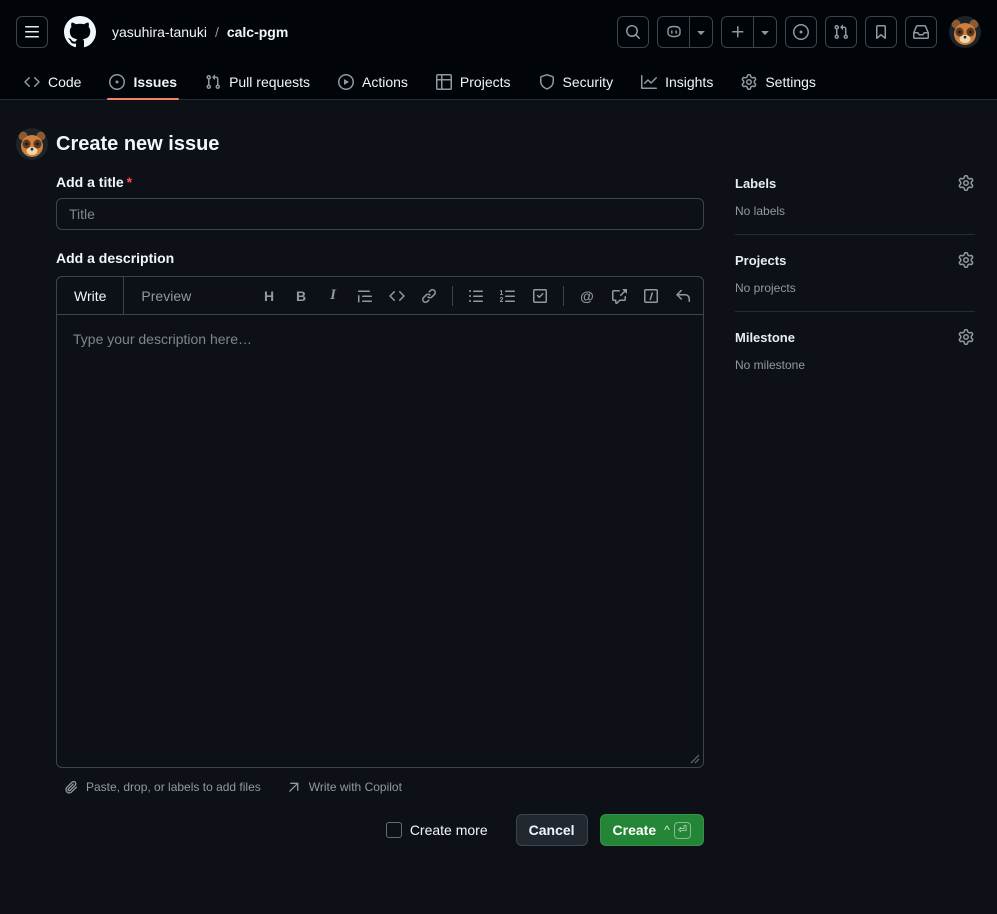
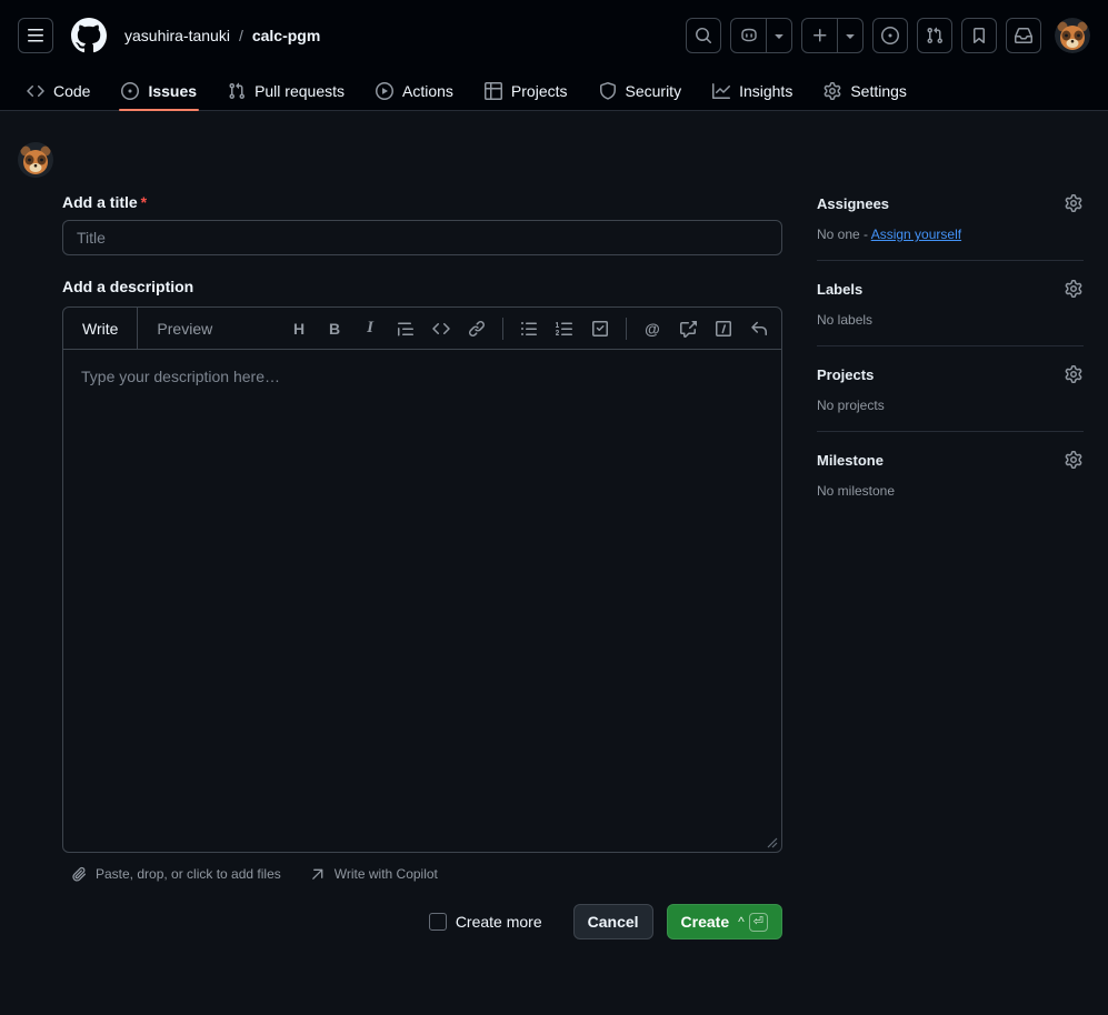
  yasuhira-tanuki
  /
  calc-pgm
  Code
  Issues
  Pull requests
  Actions
  Projects
  Security
  Insights
  Settings
- Create new issue
  Add a title *
  Title
  Add a description
  Write
  Preview
  H
  B
  I
  @
  Type your description here…
- Paste, drop, or labels to add files
+ Paste, drop, or click to add files
  Write with Copilot
  Create more
  Cancel
  Create
  ^
  ⏎
+ Assignees
+ No one - Assign yourself
  Labels
  No labels
  Projects
  No projects
  Milestone
  No milestone
